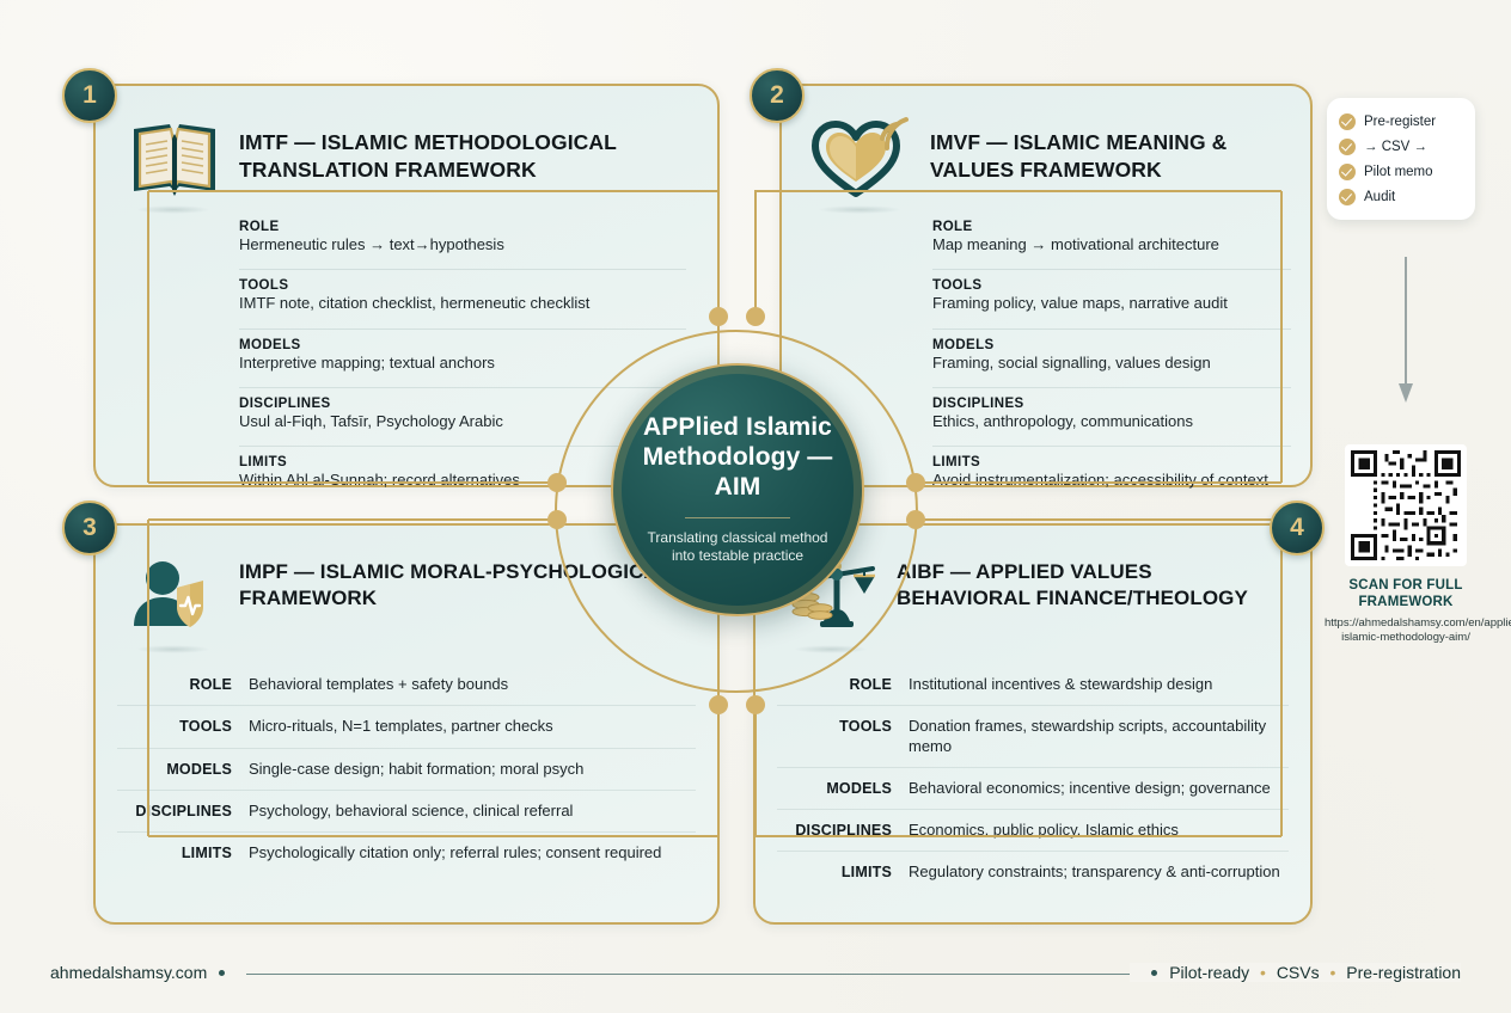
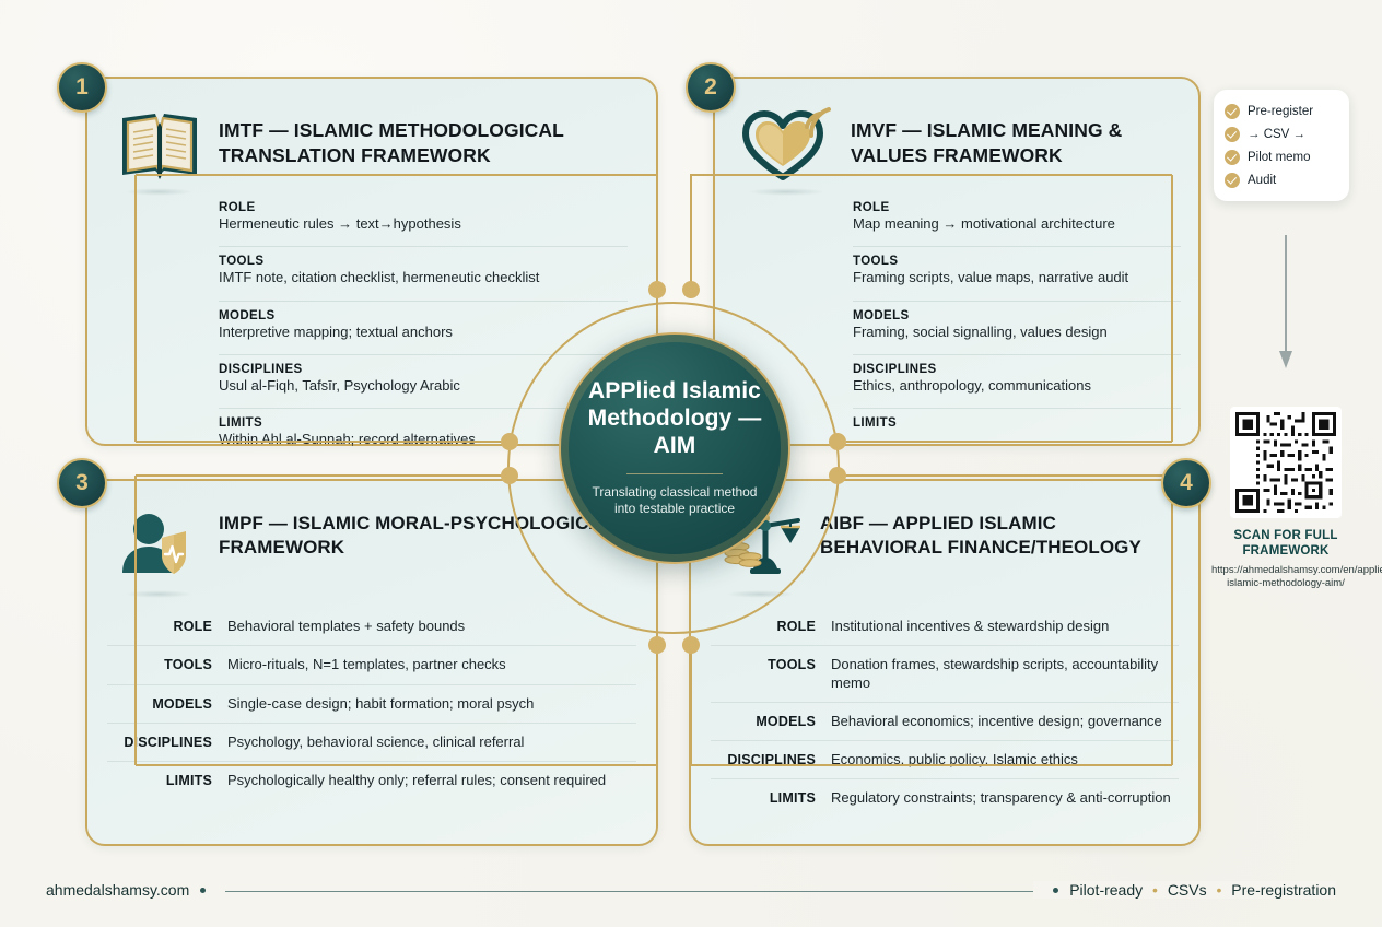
  IMTF — ISLAMIC METHODOLOGICAL TRANSLATION FRAMEWORK
  ROLE
  Hermeneutic rules → text→hypothesis
  TOOLS
  IMTF note, citation checklist, hermeneutic checklist
  MODELS
  Interpretive mapping; textual anchors
  DISCIPLINES
  Usul al-Fiqh, Tafsīr, Psychology Arabic
  LIMITS
  Within Ahl al-Sunnah; record alternatives
  IMVF — ISLAMIC MEANING & VALUES FRAMEWORK
  ROLE
  Map meaning → motivational architecture
  TOOLS
- Framing policy, value maps, narrative audit
+ Framing scripts, value maps, narrative audit
  MODELS
  Framing, social signalling, values design
  DISCIPLINES
  Ethics, anthropology, communications
  LIMITS
- Avoid instrumentalization; accessibility of context
  IMPF — ISLAMIC MORAL-PSYCHOLOGIC FRAMEWORK
  ROLE
  Behavioral templates + safety bounds
  TOOLS
  Micro-rituals, N=1 templates, partner checks
  MODELS
  Single-case design; habit formation; moral psych
  DSCIPLINES
  Psychology, behavioral science, clinical referral
  LIMITS
- Psychologically citation only; referral rules; consent required
+ Psychologically healthy only; referral rules; consent required
- AIBF — APPLIED VALUES BEHAVIORAL FINANCE/THEOLOGY
+ AIBF — APPLIED ISLAMIC BEHAVIORAL FINANCE/THEOLOGY
  ROLE
  Institutional incentives & stewardship design
  TOOLS
  Donation frames, stewardship scripts, accountability memo
  MODELS
  Behavioral economics; incentive design; governance
  DISCIPLINES
  Economics, public policy, Islamic ethics
  LIMITS
  Regulatory constraints; transparency & anti-corruption
  1
  2
  3
  4
  APPlied Islamic Methodology — AIM
  Translating classical method into testable practice
  Pre-register
  → CSV →
  Pilot memo
  Audit
  SCAN FOR FULL FRAMEWORK
  https://ahmedalshamsy.com/en/appliislamic-methodology-aim/
  ahmedalshamsy.com
  Pilot-ready • CSVs • Pre-registration
